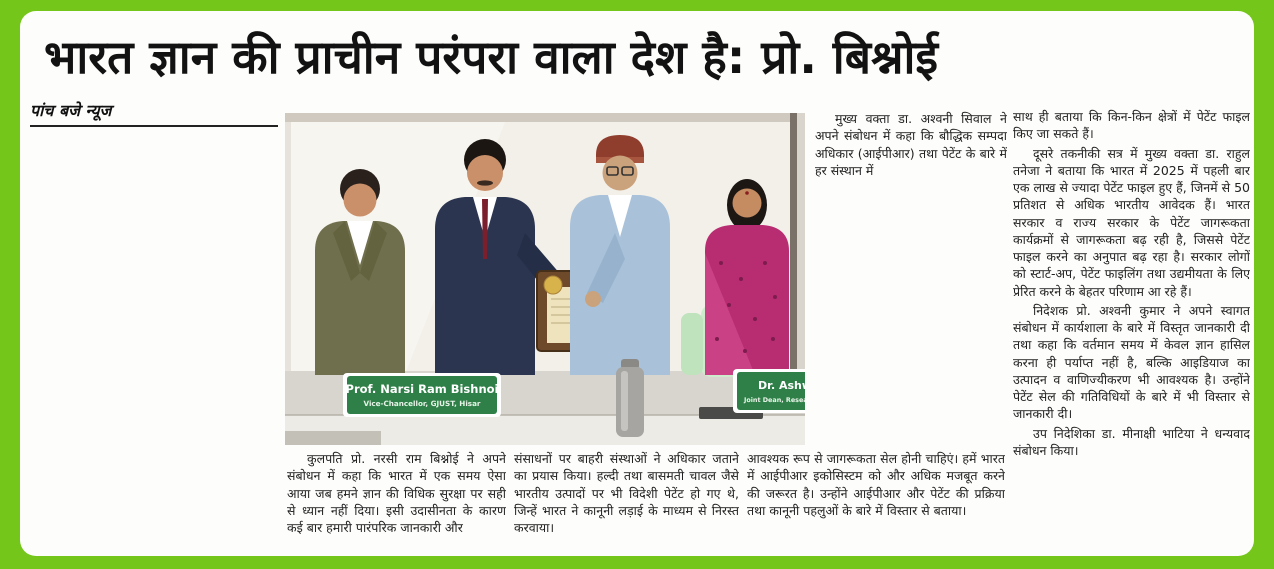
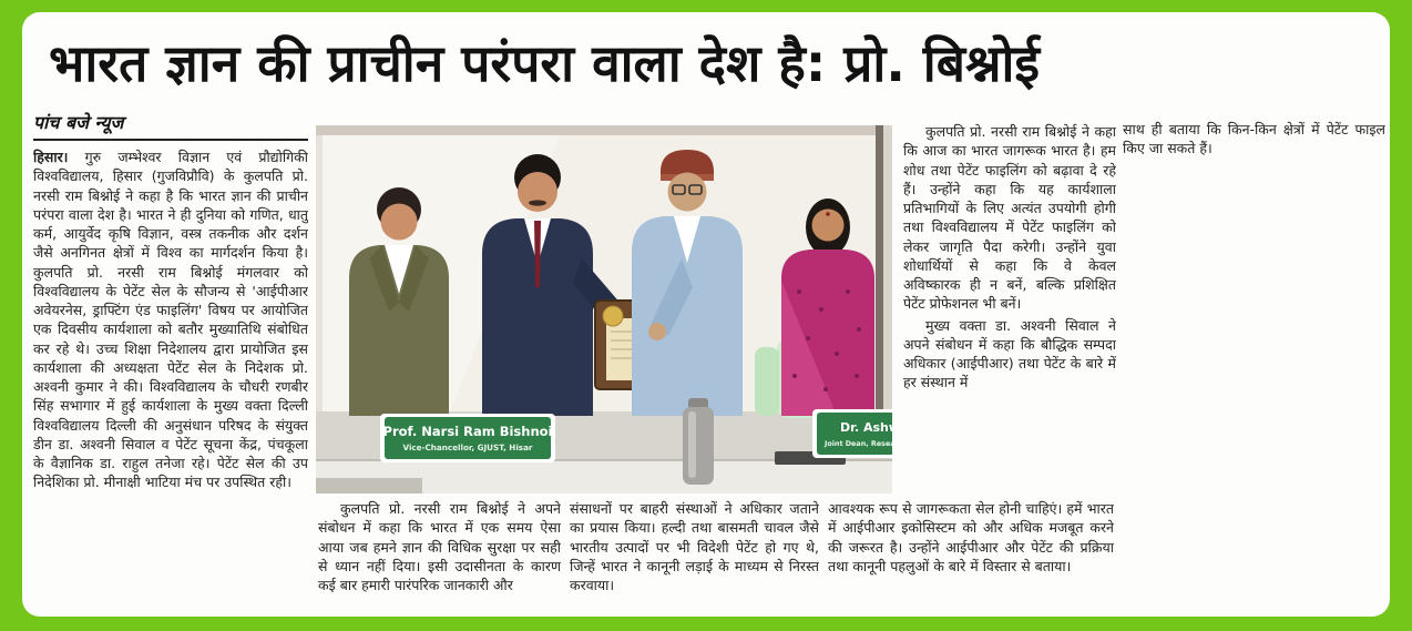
  भारत ज्ञान की प्राचीन परंपरा वाला देश है: प्रो. बिश्नोई
  पांच बजे न्यूज
+ हिसार। गुरु जम्भेश्वर विज्ञान एवं प्रौद्योगिकी विश्वविद्यालय, हिसार (गुजविप्रौवि) के कुलपति प्रो. नरसी राम बिश्नोई ने कहा है कि भारत ज्ञान की प्राचीन परंपरा वाला देश है। भारत ने ही दुनिया को गणित, धातु कर्म, आयुर्वेद कृषि विज्ञान, वस्त्र तकनीक और दर्शन जैसे अनगिनत क्षेत्रों में विश्व का मार्गदर्शन किया है। कुलपति प्रो. नरसी राम बिश्नोई मंगलवार को विश्वविद्यालय के पेटेंट सेल के सौजन्य से 'आईपीआर अवेयरनेस, ड्राफ्टिंग एंड फाइलिंग' विषय पर आयोजित एक दिवसीय कार्यशाला को बतौर मुख्यातिथि संबोधित कर रहे थे। उच्च शिक्षा निदेशालय द्वारा प्रायोजित इस कार्यशाला की अध्यक्षता पेटेंट सेल के निदेशक प्रो. अश्वनी कुमार ने की। विश्वविद्यालय के चौधरी रणबीर सिंह सभागार में हुई कार्यशाला के मुख्य वक्ता दिल्ली विश्वविद्यालय दिल्ली की अनुसंधान परिषद के संयुक्त डीन डा. अश्वनी सिवाल व पेटेंट सूचना केंद्र, पंचकूला के वैज्ञानिक डा. राहुल तनेजा रहे। पेटेंट सेल की उप निदेशिका प्रो. मीनाक्षी भाटिया मंच पर उपस्थित रही।
  Prof. Narsi Ram Bishnoi
  Vice-Chancellor, GJUST, Hisar
  Dr. Ash
  Joint Dean, Rese
  कुलपति प्रो. नरसी राम बिश्नोई ने अपने संबोधन में कहा कि भारत में एक समय ऐसा आया जब हमने ज्ञान की विधिक सुरक्षा पर सही से ध्यान नहीं दिया। इसी उदासीनता के कारण कई बार हमारी पारंपरिक जानकारी और
  संसाधनों पर बाहरी संस्थाओं ने अधिकार जताने का प्रयास किया। हल्दी तथा बासमती चावल जैसे भारतीय उत्पादों पर भी विदेशी पेटेंट हो गए थे, जिन्हें भारत ने कानूनी लड़ाई के माध्यम से निरस्त करवाया।
  आवश्यक रूप से जागरूकता सेल होनी चाहिएं। हमें भारत में आईपीआर इकोसिस्टम को और अधिक मजबूत करने की जरूरत है। उन्होंने आईपीआर और पेटेंट की प्रक्रिया तथा कानूनी पहलुओं के बारे में विस्तार से बताया।
+ कुलपति प्रो. नरसी राम बिश्नोई ने कहा कि आज का भारत जागरूक भारत है। हम शोध तथा पेटेंट फाइलिंग को बढ़ावा दे रहे हैं। उन्होंने कहा कि यह कार्यशाला प्रतिभागियों के लिए अत्यंत उपयोगी होगी तथा विश्वविद्यालय में पेटेंट फाइलिंग को लेकर जागृति पैदा करेगी। उन्होंने युवा शोधार्थियों से कहा कि वे केवल अविष्कारक ही न बनें, बल्कि प्रशिक्षित पेटेंट प्रोफेशनल भी बनें।
  मुख्य वक्ता डा. अश्वनी सिवाल ने अपने संबोधन में कहा कि बौद्धिक सम्पदा अधिकार (आईपीआर) तथा पेटेंट के बारे में हर संस्थान में
  साथ ही बताया कि किन-किन क्षेत्रों में पेटेंट फाइल किए जा सकते हैं।
- दूसरे तकनीकी सत्र में मुख्य वक्ता डा. राहुल तनेजा ने बताया कि भारत में 2025 में पहली बार एक लाख से ज्यादा पेटेंट फाइल हुए हैं, जिनमें से 50 प्रतिशत से अधिक भारतीय आवेदक हैं। भारत सरकार व राज्य सरकार के पेटेंट जागरूकता कार्यक्रमों से जागरूकता बढ़ रही है, जिससे पेटेंट फाइल करने का अनुपात बढ़ रहा है। सरकार लोगों को स्टार्ट-अप, पेटेंट फाइलिंग तथा उद्यमीयता के लिए प्रेरित करने के बेहतर परिणाम आ रहे हैं।
- निदेशक प्रो. अश्वनी कुमार ने अपने स्वागत संबोधन में कार्यशाला के बारे में विस्तृत जानकारी दी तथा कहा कि वर्तमान समय में केवल ज्ञान हासिल करना ही पर्याप्त नहीं है, बल्कि आइडियाज का उत्पादन व वाणिज्यीकरण भी आवश्यक है। उन्होंने पेटेंट सेल की गतिविधियों के बारे में भी विस्तार से जानकारी दी।
- उप निदेशिका डा. मीनाक्षी भाटिया ने धन्यवाद संबोधन किया।
